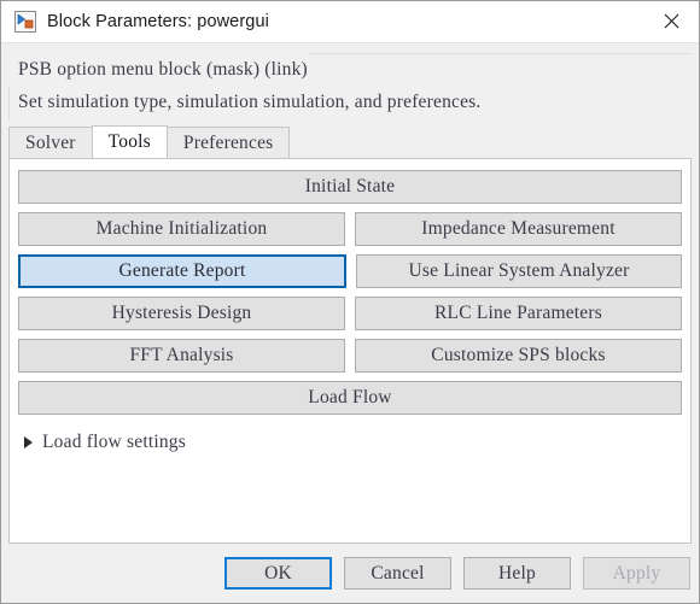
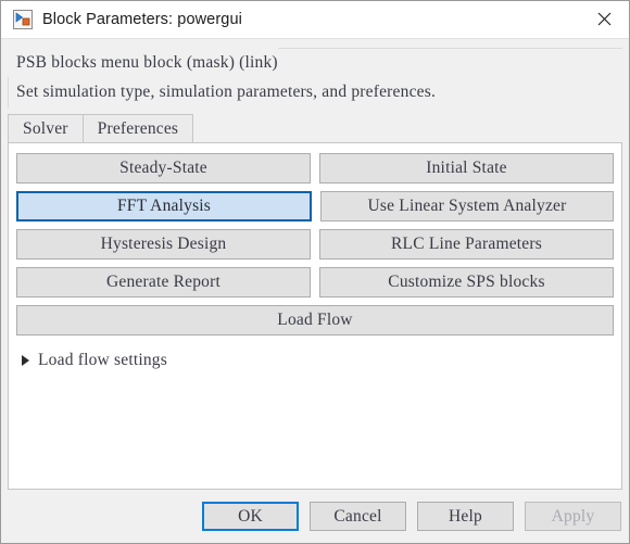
  Block Parameters: powergui
- PSB option menu block (mask) (link)
+ PSB blocks menu block (mask) (link)
- Set simulation type, simulation simulation, and preferences.
+ Set simulation type, simulation parameters, and preferences.
  Solver
- Tools
  Preferences
+ Steady-State
  Initial State
- Machine Initialization
- Impedance Measurement
- Generate Report
+ FFT Analysis
  Use Linear System Analyzer
  Hysteresis Design
  RLC Line Parameters
- FFT Analysis
+ Generate Report
  Customize SPS blocks
  Load Flow
  Load flow settings
  OK
  Cancel
  Help
  Apply
